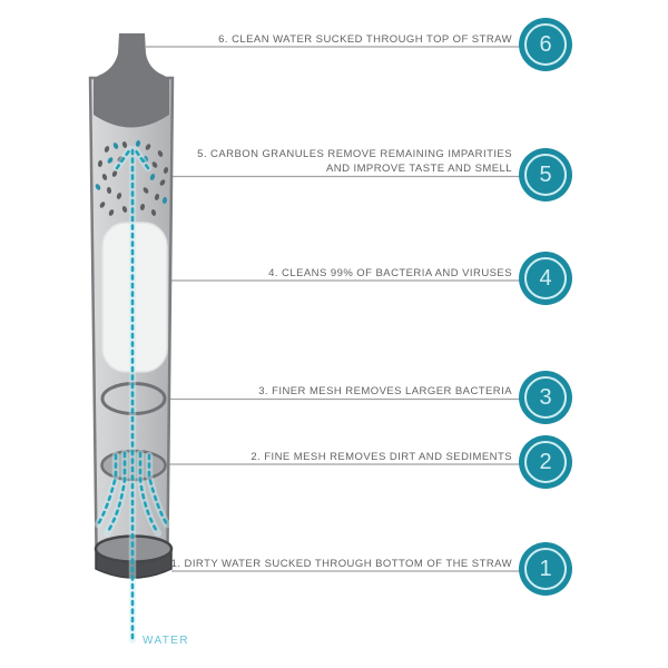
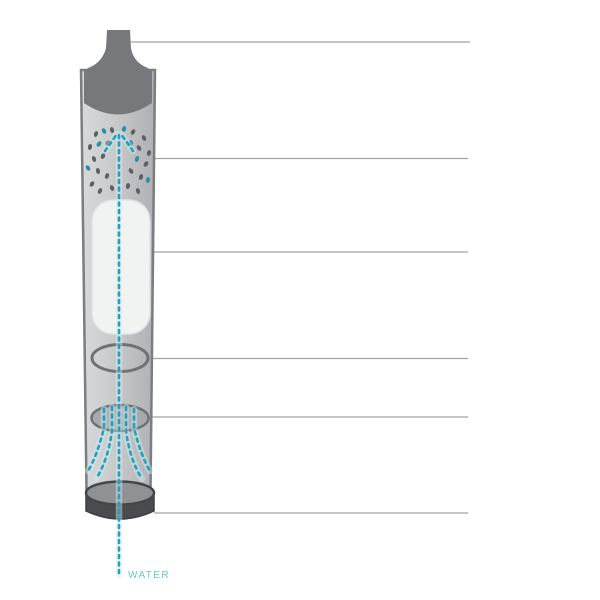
- 1. DIRTY WATER SUCKED THROUGH BOTTOM OF THE STRAW
- 2. FINE MESH REMOVES DIRT AND SEDIMENTS
- 3. FINER MESH REMOVES LARGER BACTERIA
- 4. CLEANS 99% OF BACTERIA AND VIRUSES
- 5. CARBON GRANULES REMOVE REMAINING IMPARITIES
- AND IMPROVE TASTE AND SMELL
- 6. CLEAN WATER SUCKED THROUGH TOP OF STRAW
- 1
- 2
- 3
- 4
- 5
- 6
  WATER
